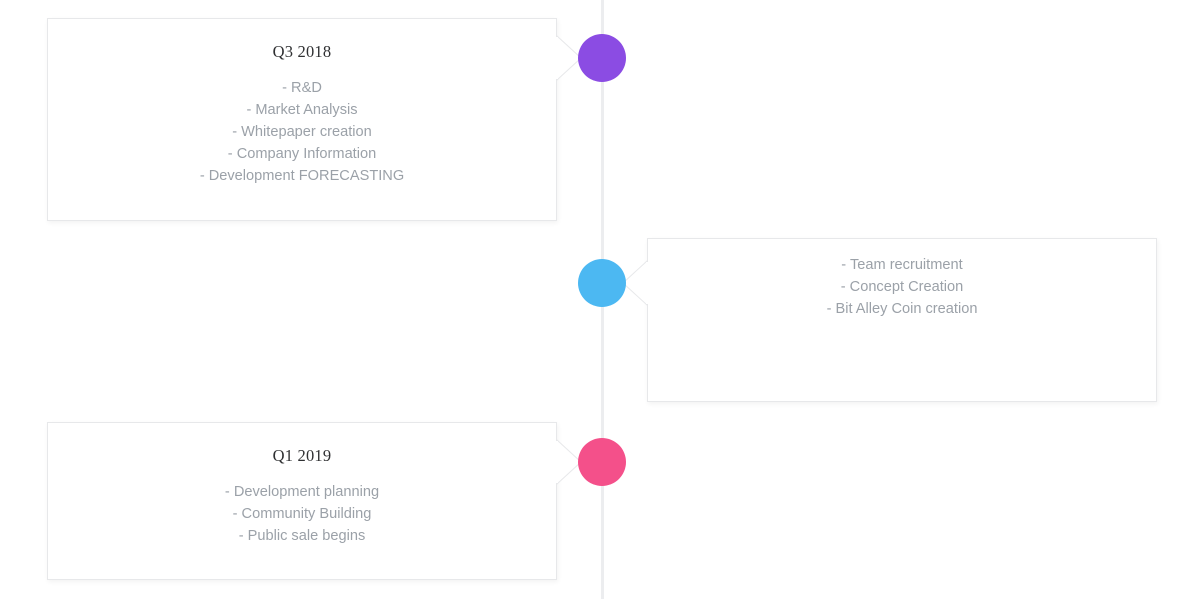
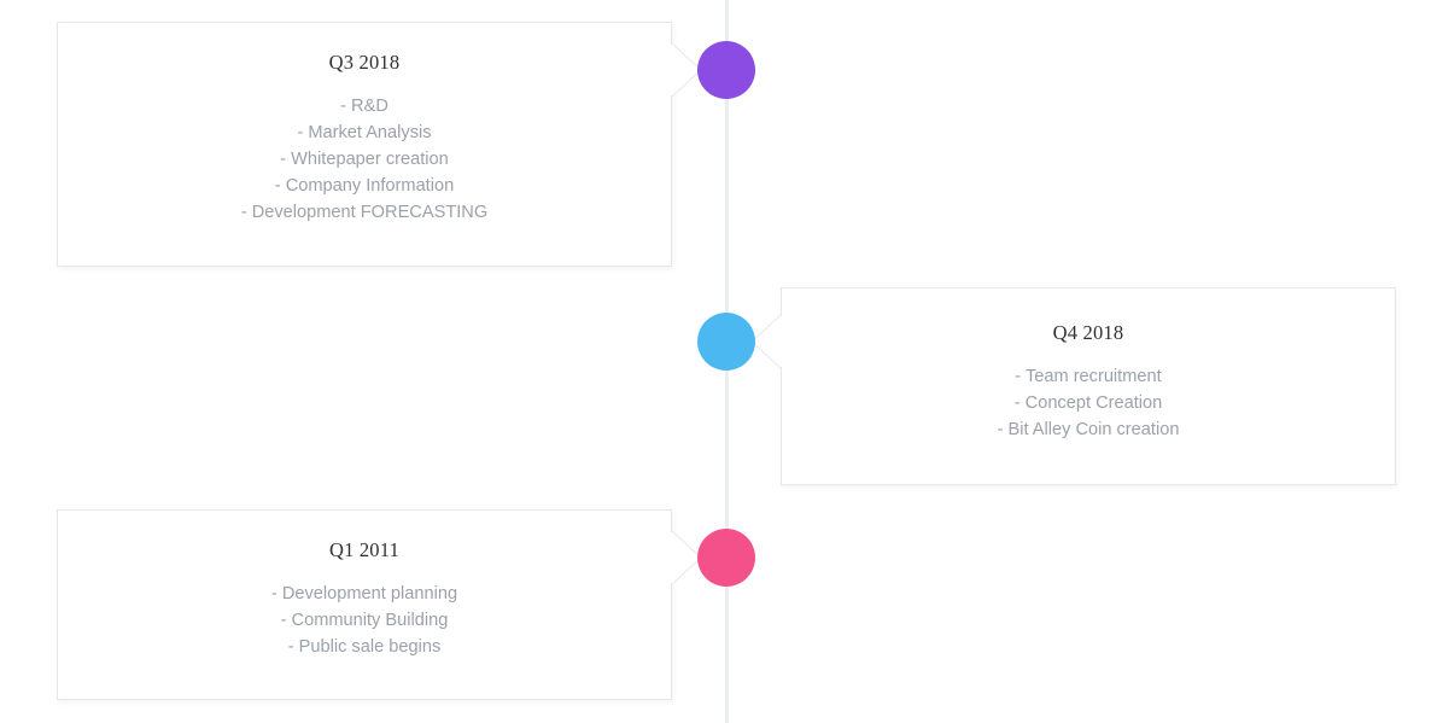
  Q3 2018
  - R&D
  - Market Analysis
  - Whitepaper creation
  - Company Information
  - Development FORECASTING
+ Q4 2018
  - Team recruitment
  - Concept Creation
  - Bit Alley Coin creation
- Q1 2019
+ Q1 2011
  - Development planning
  - Community Building
  - Public sale begins
